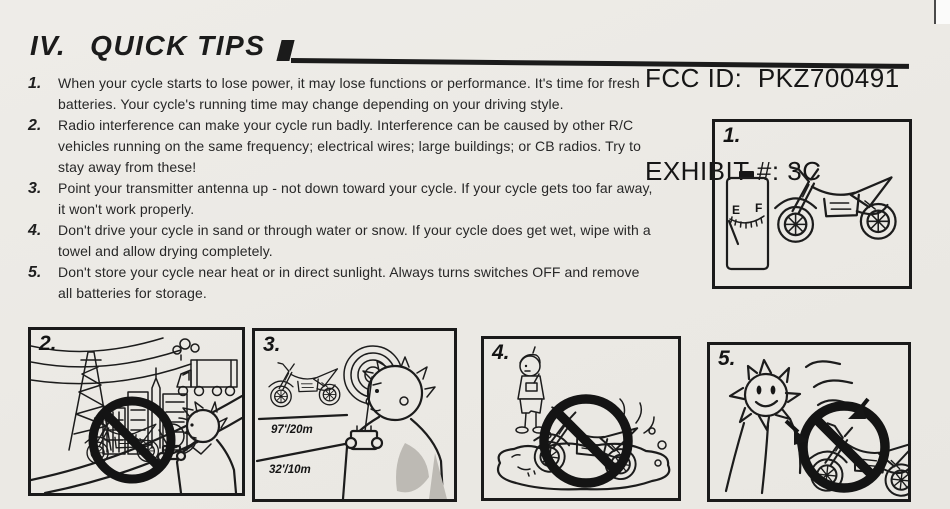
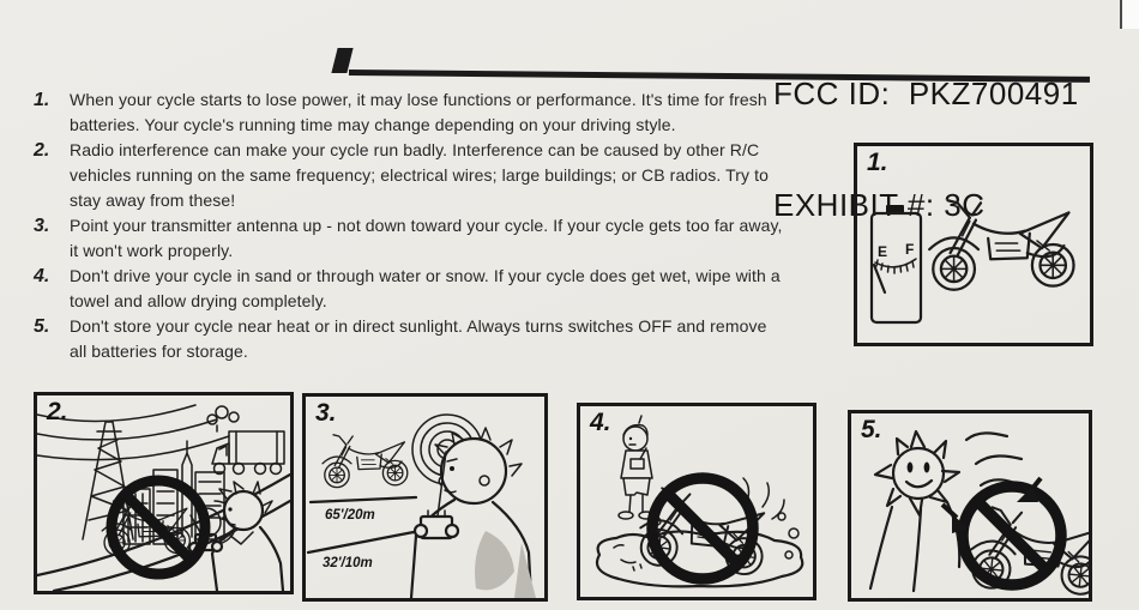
  FCC ID: PKZ700491
  EXHIBI #: 3C
- IV. QUICK TIPS
  1.
  When your cycle starts to lose power, it may lose functions or performance. It's time for fresh
  batteries. Your cycle's running time may change depending on your driving style.
  2.
  Radio interference can make your cycle run badly. Interference can be caused by other R/C
  vehicles running on the same frequency; electrical wires; large buildings; or CB radios. Try to
  stay away from these!
  3.
  Point your transmitter antenna up - not down toward your cycle. If your cycle gets too far away,
  it won't work properly.
  4.
  Don't drive your cycle in sand or through water or snow. If your cycle does get wet, wipe with a
  towel and allow drying completely.
  5.
  Don't store your cycle near heat or in direct sunlight. Always turns switches OFF and remove
  all batteries for storage.
  1.
  E
  F
  2.
  3.
- 97'/20m
+ 65'/20m
  32'/10m
  4.
  5.
